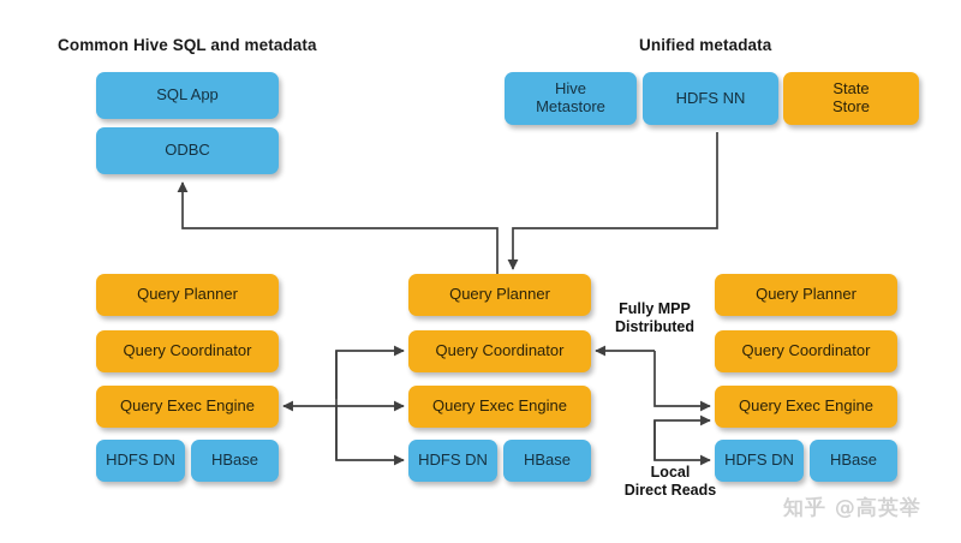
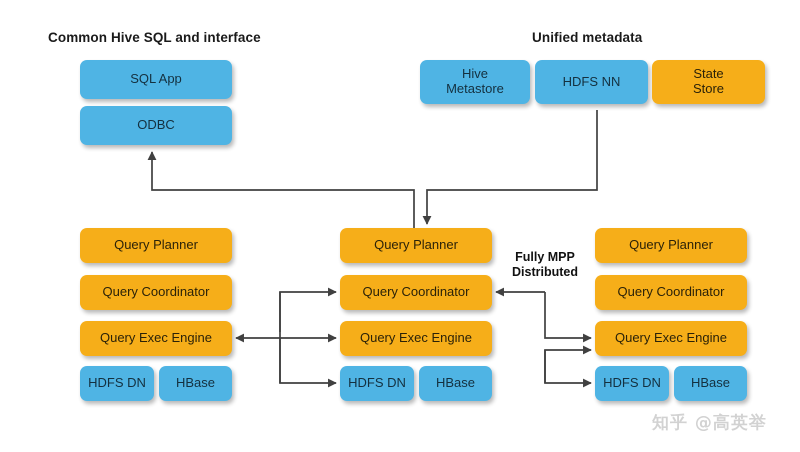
- Common Hive SQL and metadata
+ Common Hive SQL and interface
  Unified metadata
  SQL App
  ODBC
  Hive
  Metastore
  HDFS NN
  State
  Store
  Query Planner
  Query Coordinator
  Query Exec Engine
  HDFS DN
  HBase
  Query Planner
  Query Coordinator
  Query Exec Engine
  HDFS DN
  HBase
  Query Planner
  Query Coordinator
  Query Exec Engine
  HDFS DN
  HBase
  Fully MPP
  Distributed
- Local
- Direct Reads
  知乎 @高英举
